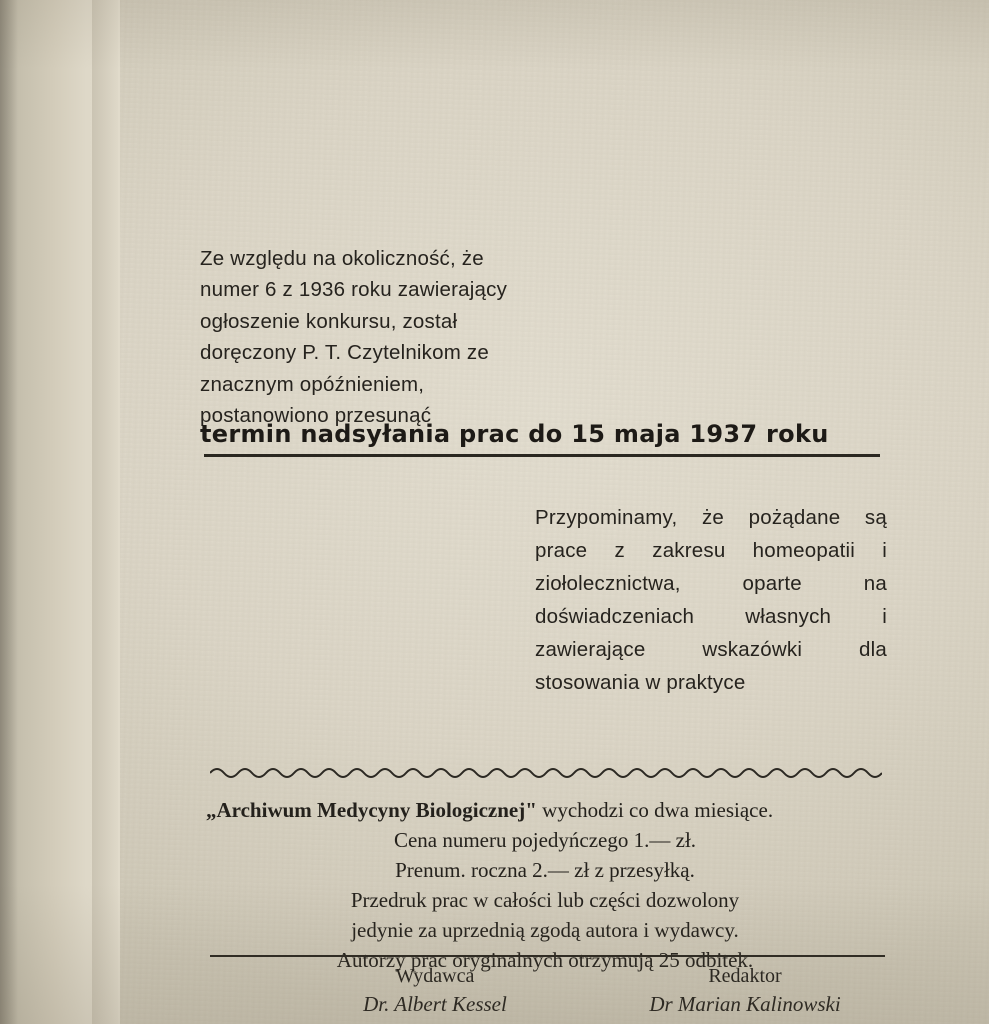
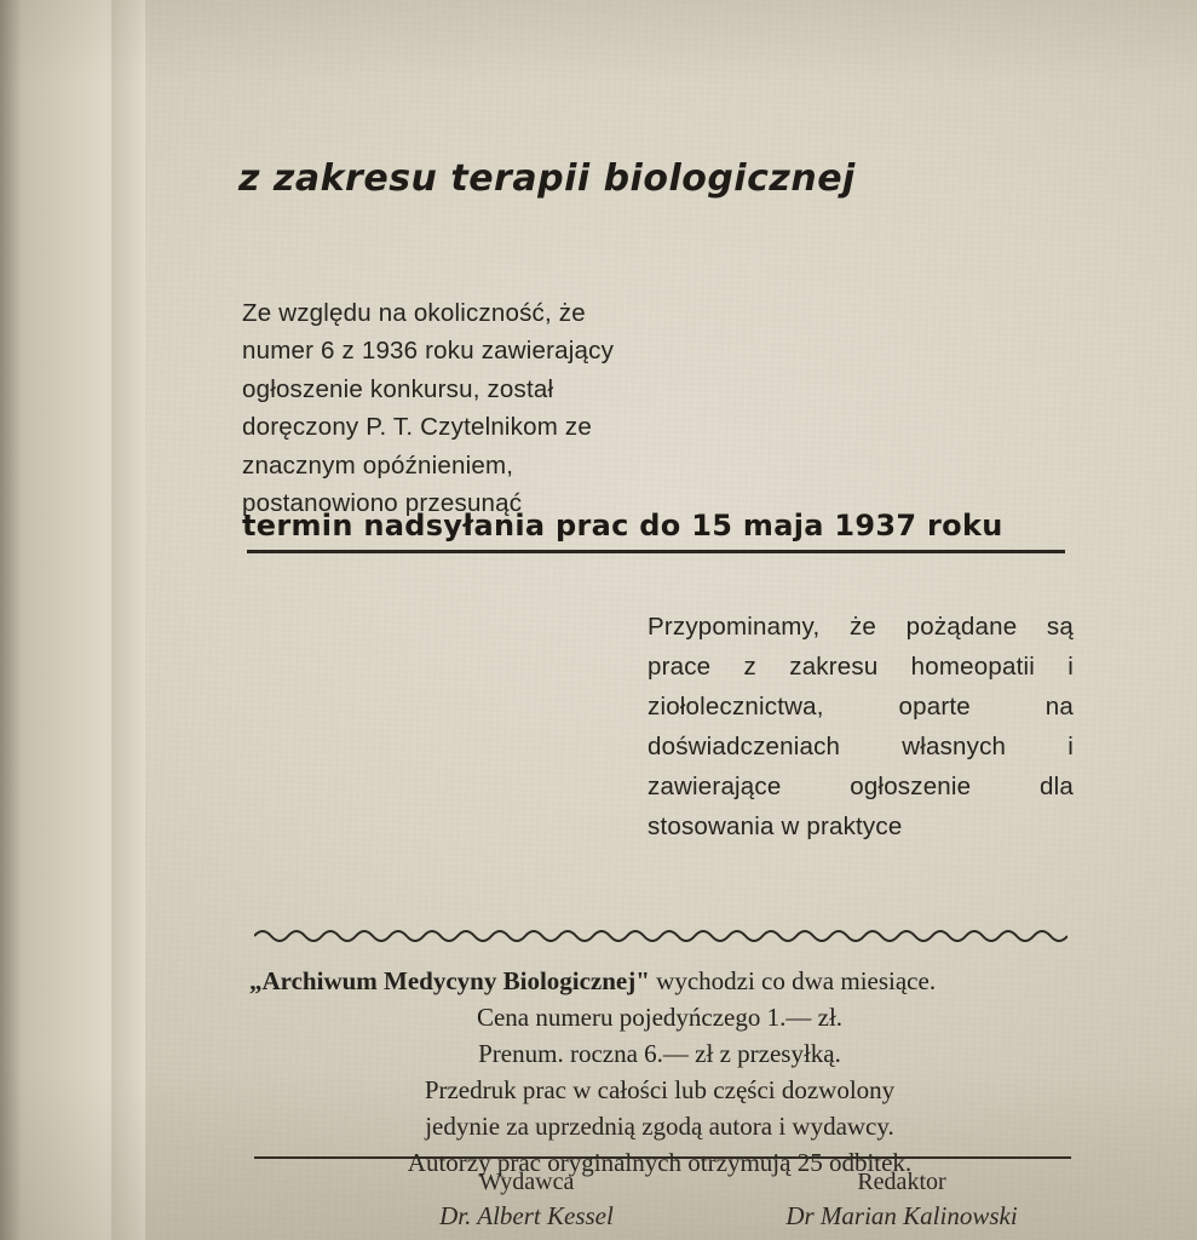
+ z zakresu terapii biologicznej
  Ze względu na okoliczność, że numer 6 z 1936 roku zawierający ogłoszenie konkursu, został doręczony P. T. Czytelnikom ze znacznym opóźnieniem, postanowiono przesunąć
  termin nadsyłania prac do 15 maja 1937 roku
- Przypominamy, że pożądane są prace z zakresu homeopatii i ziołolecznictwa, oparte na doświadczeniach własnych i zawierające wskazówki dla stosowania w praktyce
+ Przypominamy, że pożądane są prace z zakresu homeopatii i ziołolecznictwa, oparte na doświadczeniach własnych i zawierające ogłoszenie dla stosowania w praktyce
  „Archiwum Medycyny Biologicznej" wychodzi co dwa miesiące.
  Cena numeru pojedyńczego 1.— zł.
- Prenum. roczna 2.— zł z przesyłką.
+ Prenum. roczna 6.— zł z przesyłką.
